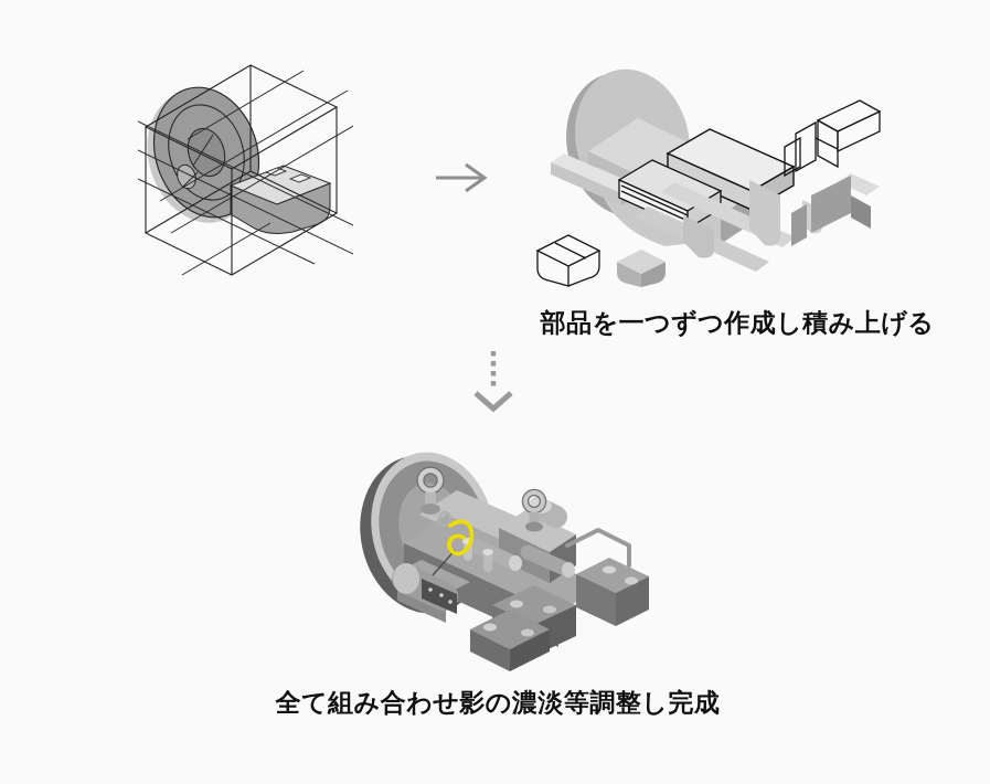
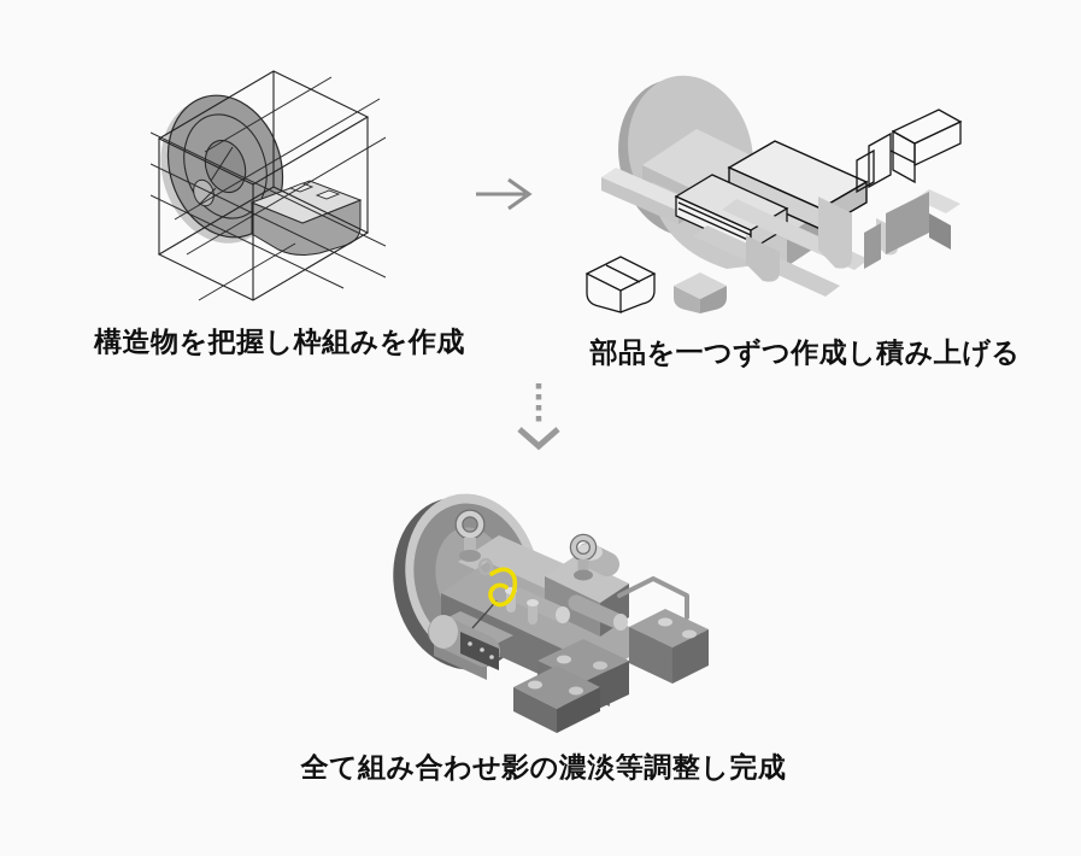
+ 構造物を把握し枠組みを作成
  部品を一つずつ作成し積み上げる
  全て組み合わせ影の濃淡等調整し完成
